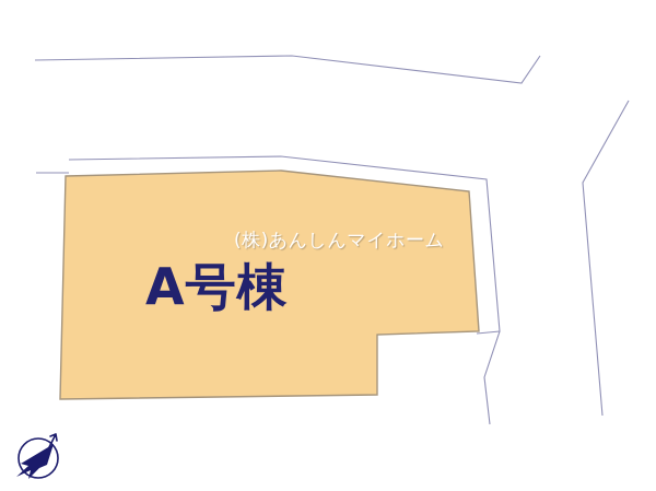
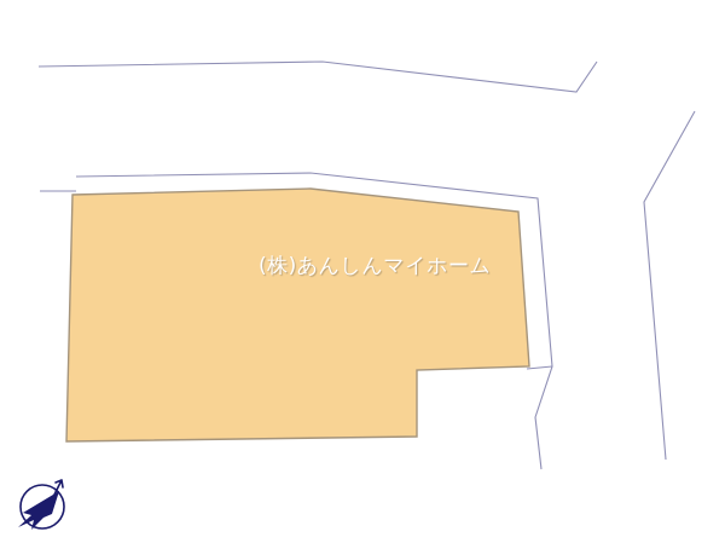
  (株)あんしんマイホーム
- A号棟
